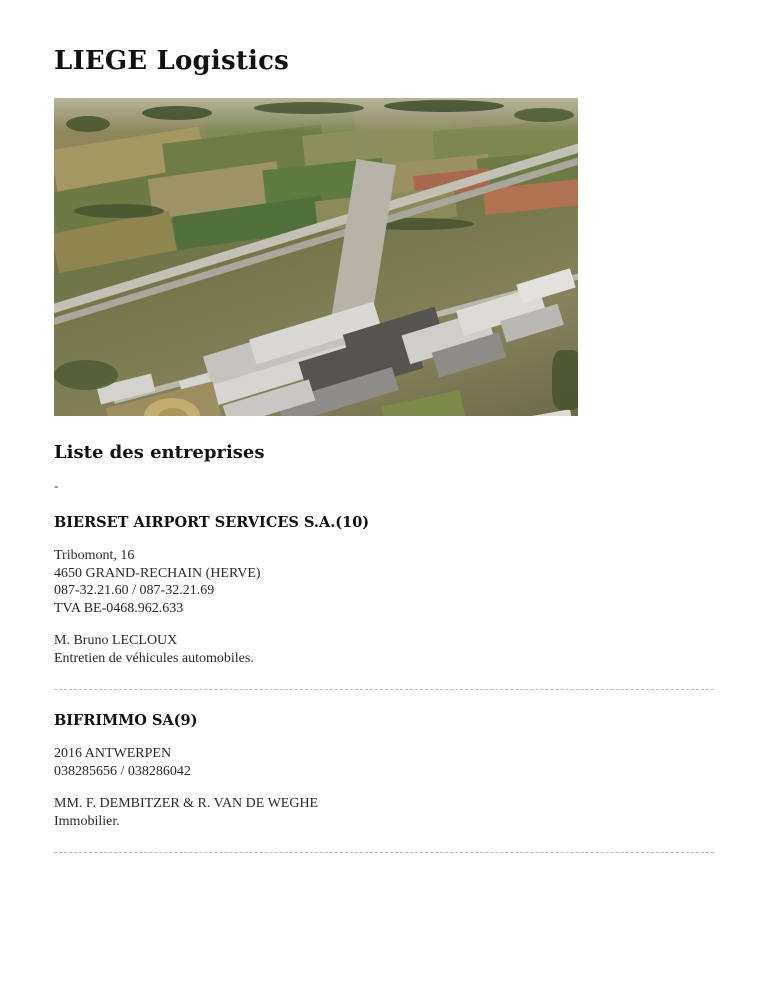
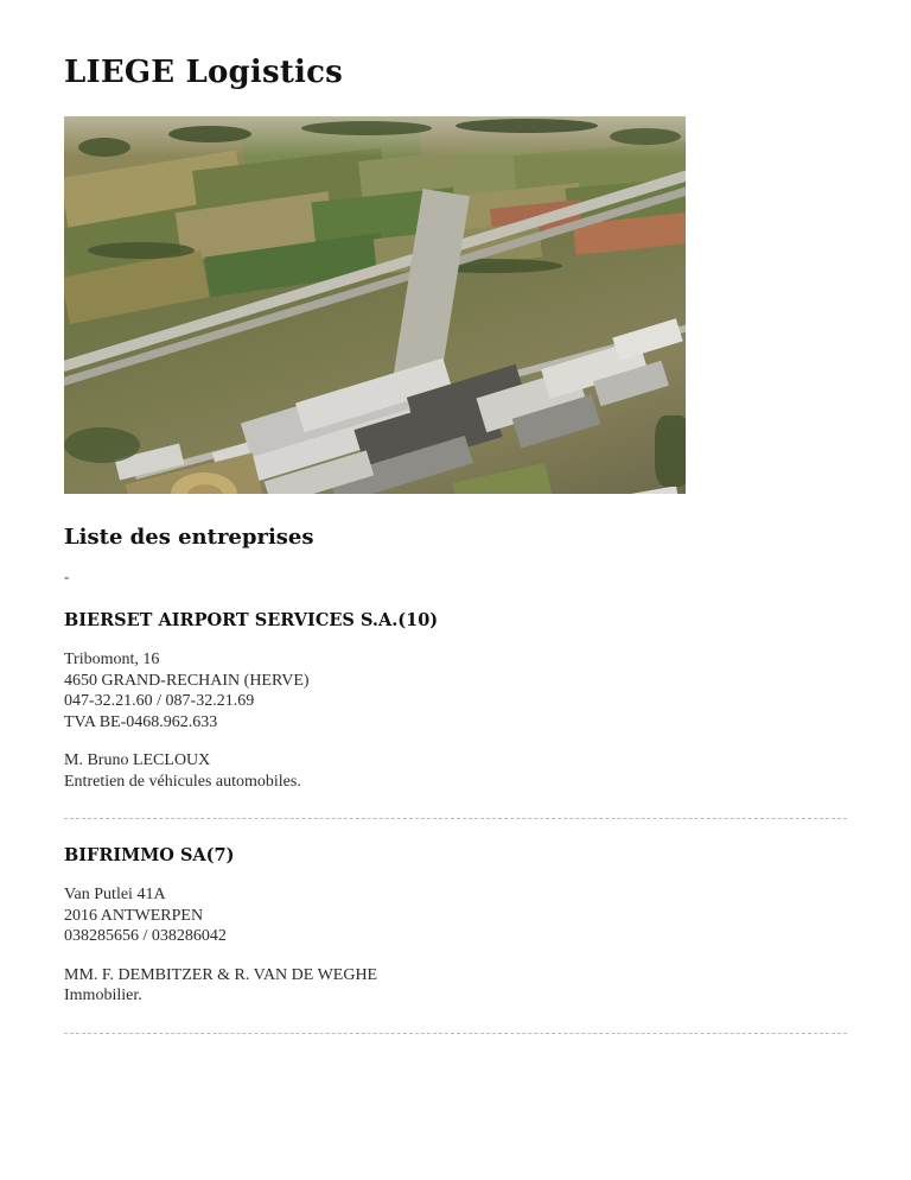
  LIEGE Logistics
  Liste des entreprises
  -
  BIERSET AIRPORT SERVICES S.A.(10)
  Tribomont, 16
  4650 GRAND-RECHAIN (HERVE)
- 087-32.21.60 / 087-32.21.69
+ 047-32.21.60 / 087-32.21.69
  TVA BE-0468.962.633
  M. Bruno LECLOUX
  Entretien de véhicules automobiles.
- BIFRIMMO SA(9)
+ BIFRIMMO SA(7)
+ Van Putlei 41A
  2016 ANTWERPEN
  038285656 / 038286042
  MM. F. DEMBITZER & R. VAN DE WEGHE
  Immobilier.
